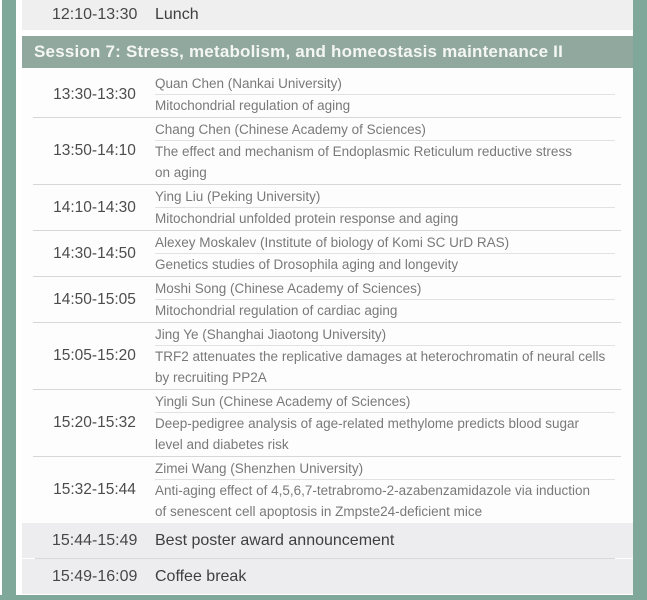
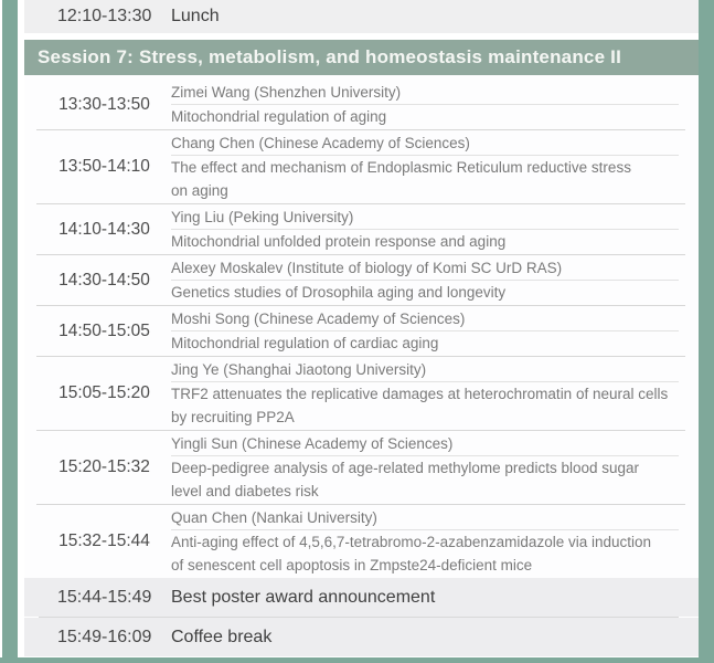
  12:10-13:30
  Lunch
  Session 7: Stress, metabolism, and homeostasis maintenance II
- 13:30-13:30
+ 13:30-13:50
- Quan Chen (Nankai University)
+ Zimei Wang (Shenzhen University)
  Mitochondrial regulation of aging
  13:50-14:10
  Chang Chen (Chinese Academy of Sciences)
  The effect and mechanism of Endoplasmic Reticulum reductive stress
  on aging
  14:10-14:30
  Ying Liu (Peking University)
  Mitochondrial unfolded protein response and aging
  14:30-14:50
  Alexey Moskalev (Institute of biology of Komi SC UrD RAS)
  Genetics studies of Drosophila aging and longevity
  14:50-15:05
  Moshi Song (Chinese Academy of Sciences)
  Mitochondrial regulation of cardiac aging
  15:05-15:20
  Jing Ye (Shanghai Jiaotong University)
  TRF2 attenuates the replicative damages at heterochromatin of neural cells
  by recruiting PP2A
  15:20-15:32
  Yingli Sun (Chinese Academy of Sciences)
  Deep-pedigree analysis of age-related methylome predicts blood sugar
  level and diabetes risk
  15:32-15:44
- Zimei Wang (Shenzhen University)
+ Quan Chen (Nankai University)
  Anti-aging effect of 4,5,6,7-tetrabromo-2-azabenzamidazole via induction
  of senescent cell apoptosis in Zmpste24-deficient mice
  15:44-15:49
  Best poster award announcement
  15:49-16:09
  Coffee break
